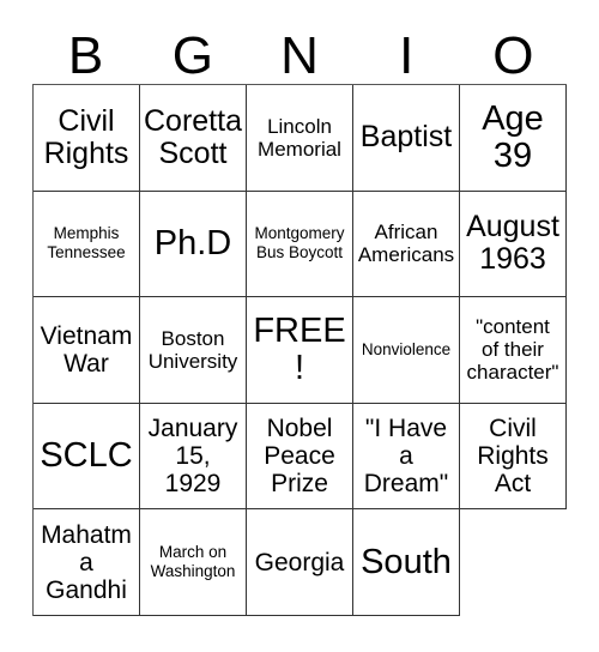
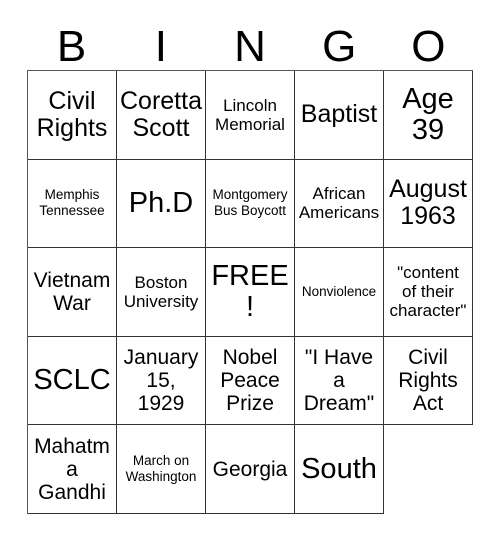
  B
- G
+ I
  N
- I
+ G
  O
  Civil
  Rights
  Coretta
  Scott
  Lincoln
  Memorial
  Baptist
  Age
  39
  Memphis
  Tennessee
  Ph.D
  Montgomery
  Bus Boycott
  African
  Americans
  August
  1963
  Vietnam
  War
  Boston
  University
  FREE!
  Nonviolence
  "content
  of their
  character"
  SCLC
  January
  15,
  1929
  Nobel
  Peace
  Prize
  "I Have
  a
  Dream"
  Civil
  Rights
  Act
  Mahatma
  Gandhi
  March on
  Washington
  Georgia
  South
